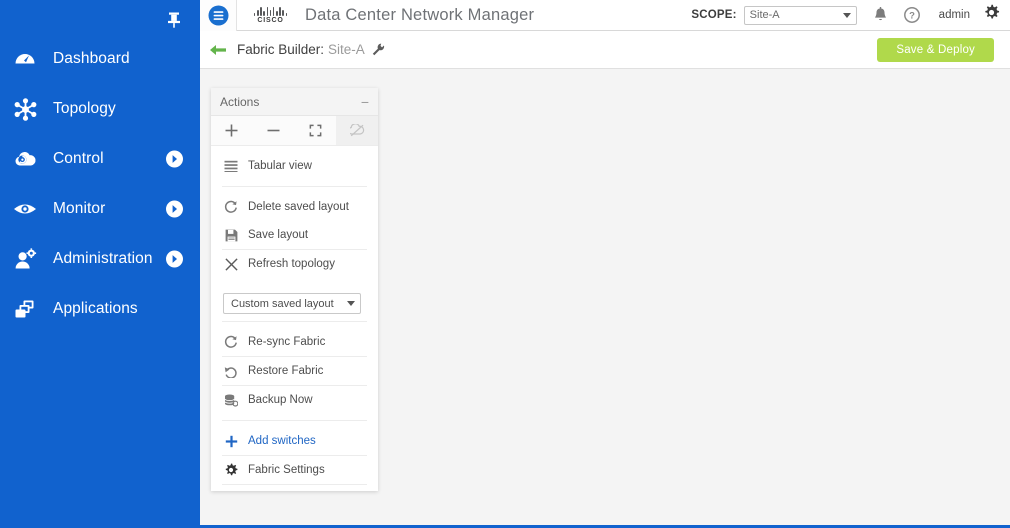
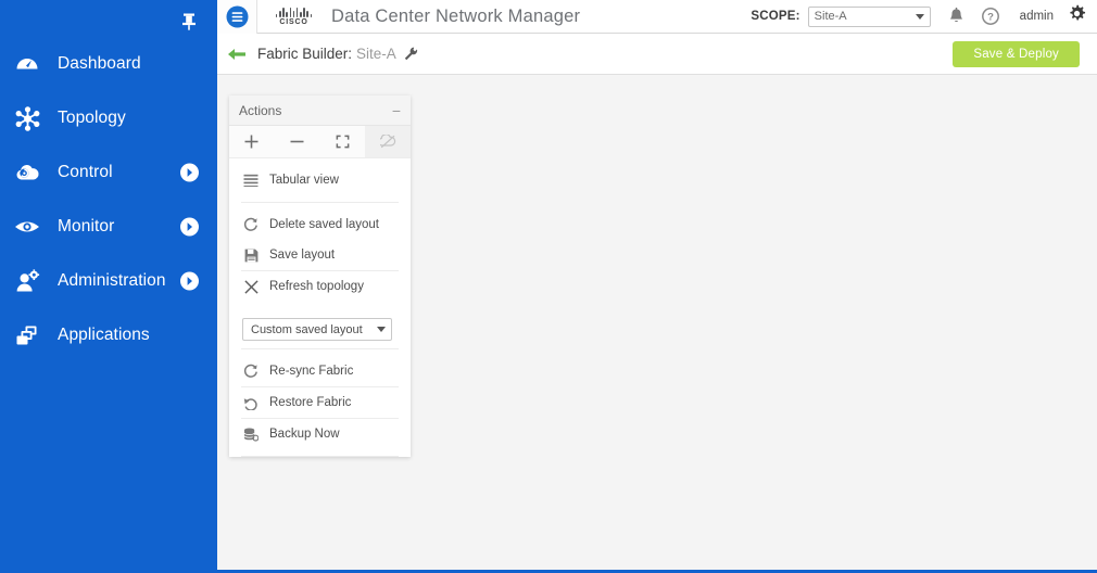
  Dashboard
  Topology
  Control
  Monitor
  Administration
  Applications
  Data Center Network Manager
  SCOPE:
  Site-A
  ?
  admin
  Fabric Builder:
  Site-A
  Save & Deploy
  Actions
  −
  Tabular view
  Delete saved layout
  Save layout
  Refresh topology
  Custom saved layout
  Re-sync Fabric
  Restore Fabric
  Backup Now
- Add switches
- Fabric Settings
